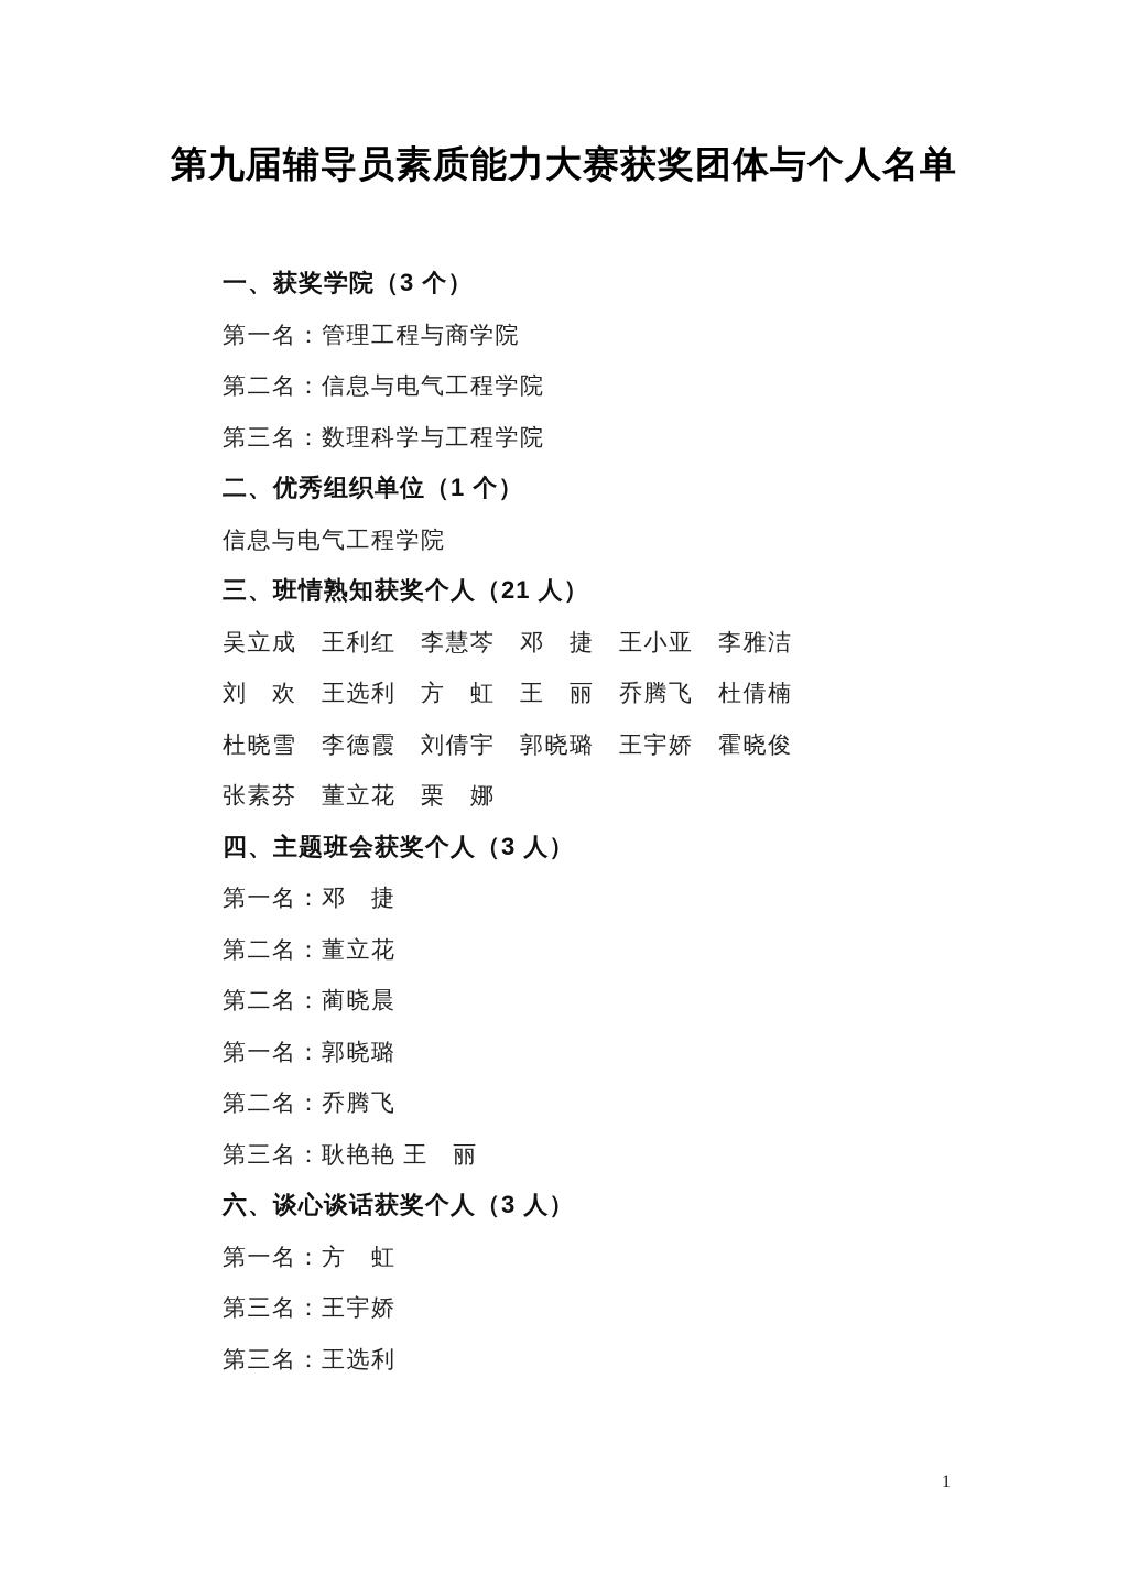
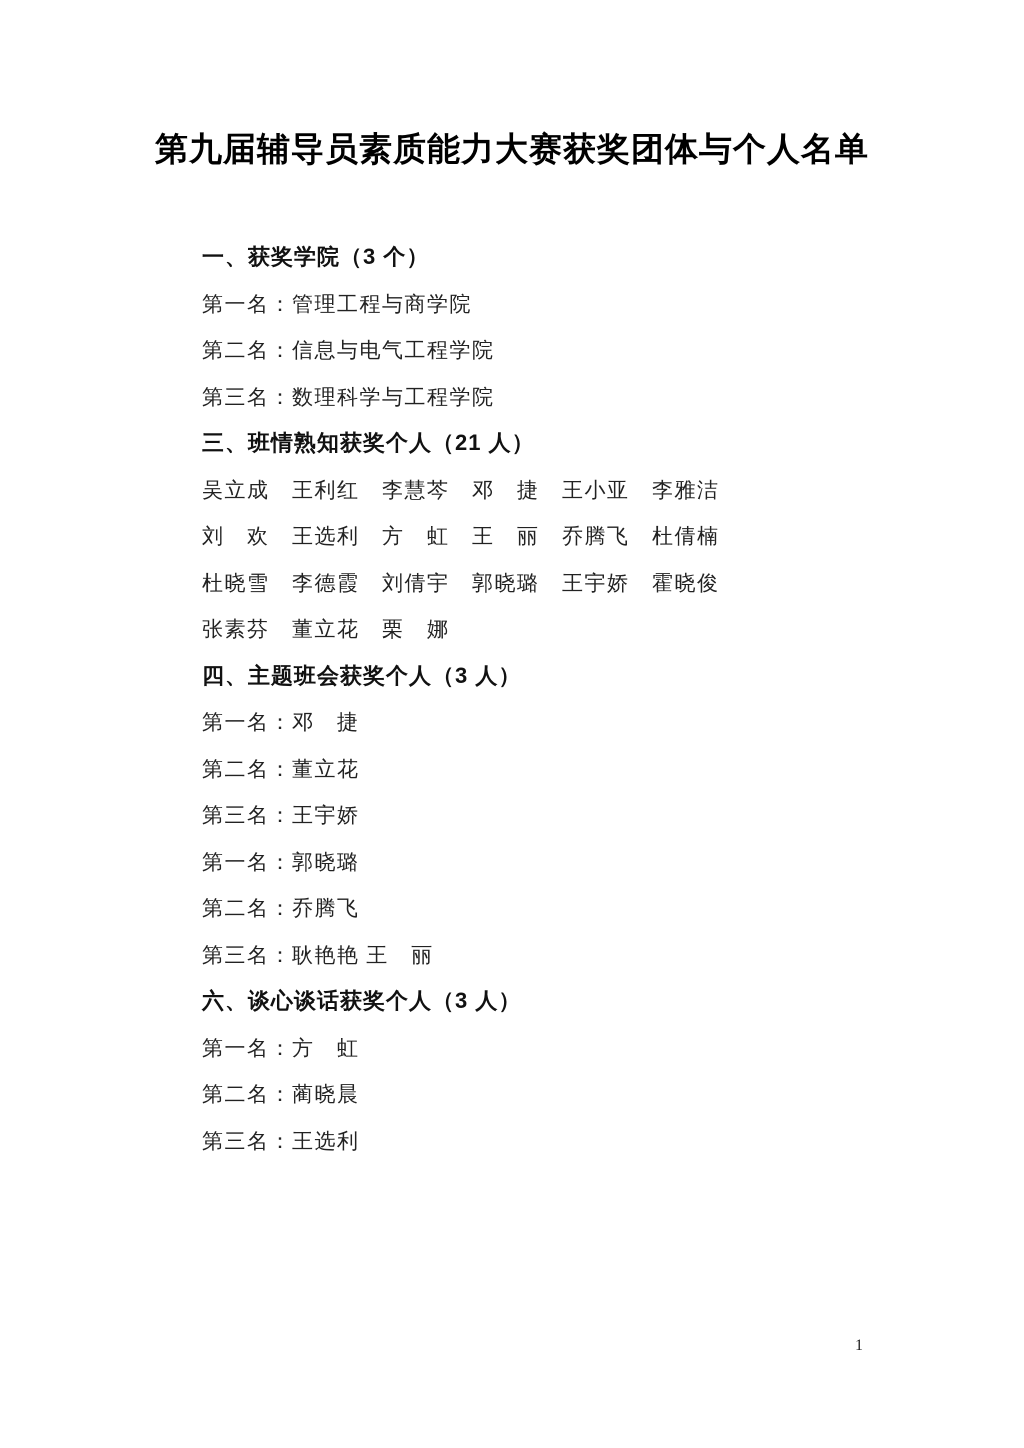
  第九届辅导员素质能力大赛获奖团体与个人名单
  一、获奖学院（3 个）
  第一名：管理工程与商学院
  第二名：信息与电气工程学院
  第三名：数理科学与工程学院
- 二、优秀组织单位（1 个）
- 信息与电气工程学院
  三、班情熟知获奖个人（21 人）
  吴立成 王利红 李慧芩 邓 捷 王小亚 李雅洁
  刘 欢 王选利 方 虹 王 丽 乔腾飞 杜倩楠
  杜晓雪 李德霞 刘倩宇 郭晓璐 王宇娇 霍晓俊
  张素芬 董立花 栗 娜
  四、主题班会获奖个人（3 人）
  第一名：邓 捷
  第二名：董立花
- 第二名：蔺晓晨
+ 第三名：王宇娇
  第一名：郭晓璐
  第二名：乔腾飞
  第三名：耿艳艳 王 丽
  六、谈心谈话获奖个人（3 人）
  第一名：方 虹
- 第三名：王宇娇
+ 第二名：蔺晓晨
  第三名：王选利
  1
